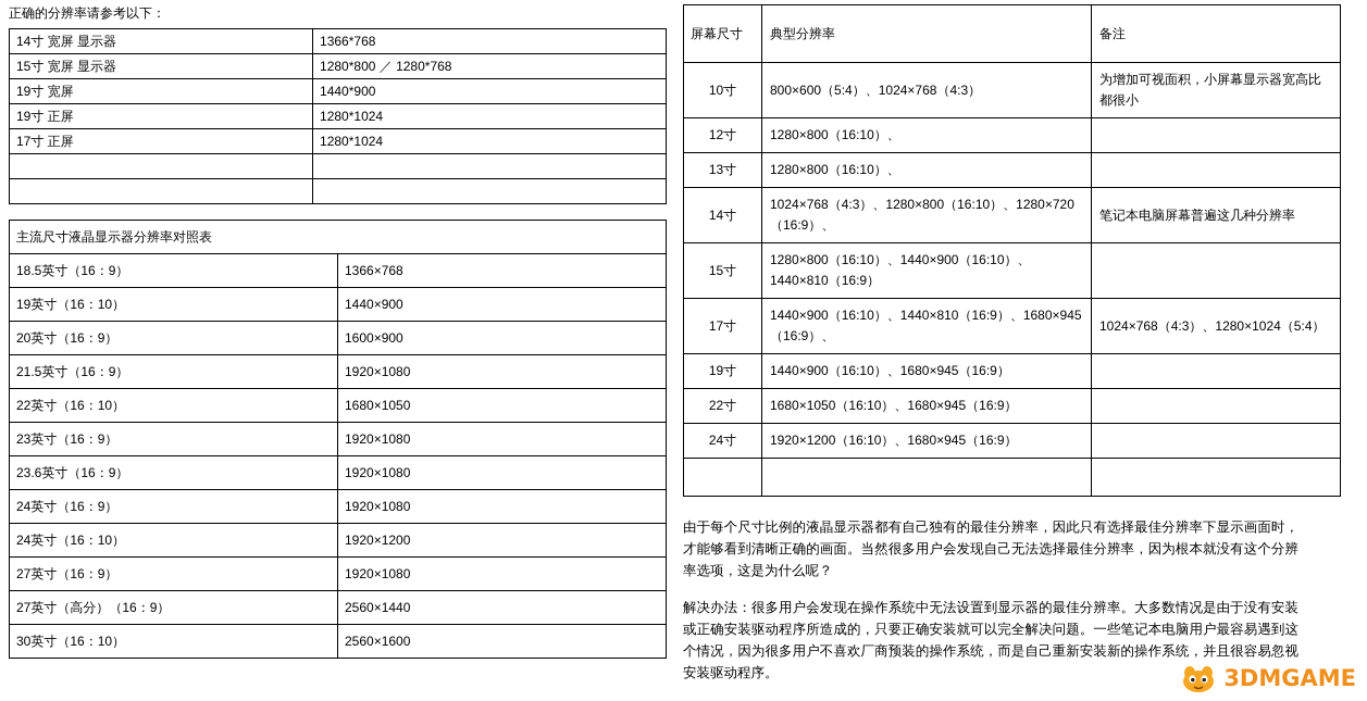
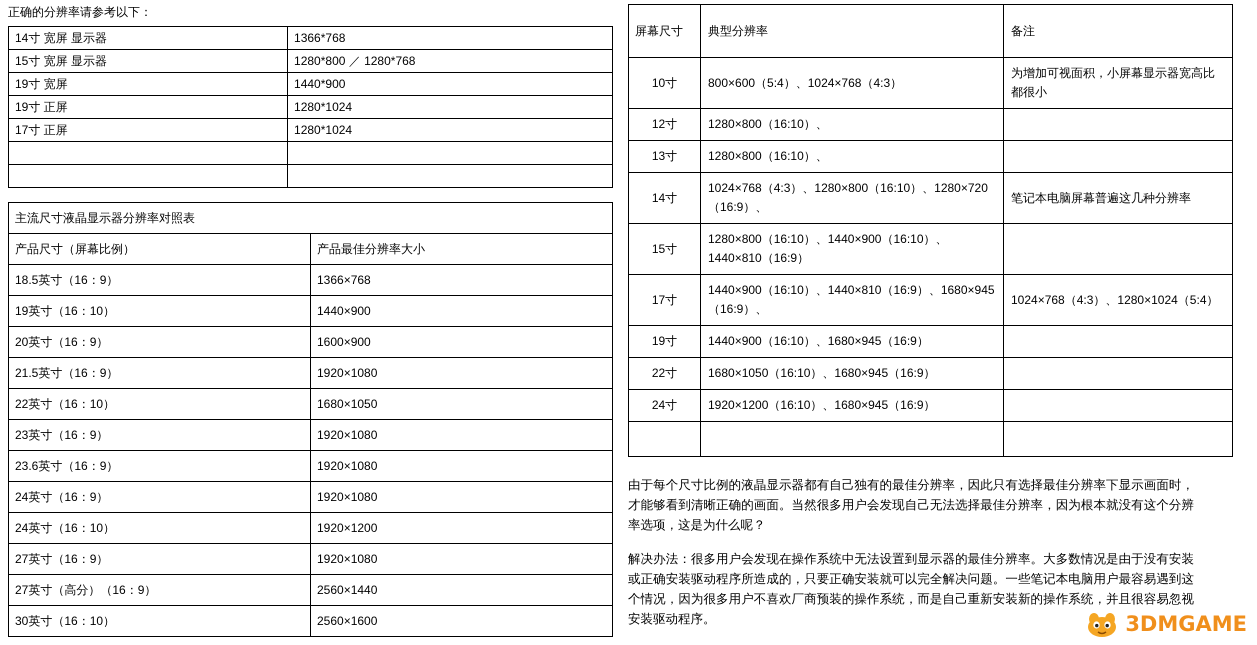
  正确的分辨率请参考以下：
  14寸 宽屏 显示器	1366*768
  15寸 宽屏 显示器	1280*800 ／ 1280*768
  19寸 宽屏	1440*900
  19寸 正屏	1280*1024
  17寸 正屏	1280*1024
  主流尺寸液晶显示器分辨率对照表
+ 产品尺寸（屏幕比例）	产品最佳分辨率大小
  18.5英寸（16：9）	1366×768
  19英寸（16：10）	1440×900
  20英寸（16：9）	1600×900
  21.5英寸（16：9）	1920×1080
  22英寸（16：10）	1680×1050
  23英寸（16：9）	1920×1080
  23.6英寸（16：9）	1920×1080
  24英寸（16：9）	1920×1080
  24英寸（16：10）	1920×1200
  27英寸（16：9）	1920×1080
  27英寸（高分）（16：9）	2560×1440
  30英寸（16：10）	2560×1600
  屏幕尺寸	典型分辨率	备注
  10寸	800×600（5:4）、1024×768（4:3）	为增加可视面积，小屏幕显示器宽高比都很小
  12寸	1280×800（16:10）、
  13寸	1280×800（16:10）、
  14寸	1024×768（4:3）、1280×800（16:10）、1280×720（16:9）、	笔记本电脑屏幕普遍这几种分辨率
  15寸	1280×800（16:10）、1440×900（16:10）、1440×810（16:9）
  17寸	1440×900（16:10）、1440×810（16:9）、1680×945（16:9）、	1024×768（4:3）、1280×1024（5:4）
  19寸	1440×900（16:10）、1680×945（16:9）
  22寸	1680×1050（16:10）、1680×945（16:9）
  24寸	1920×1200（16:10）、1680×945（16:9）
  由于每个尺寸比例的液晶显示器都有自己独有的最佳分辨率，因此只有选择最佳分辨率下显示画面时，才能够看到清晰正确的画面。当然很多用户会发现自己无法选择最佳分辨率，因为根本就没有这个分辨率选项，这是为什么呢？
  解决办法：很多用户会发现在操作系统中无法设置到显示器的最佳分辨率。大多数情况是由于没有安装或正确安装驱动程序所造成的，只要正确安装就可以完全解决问题。一些笔记本电脑用户最容易遇到这个情况，因为很多用户不喜欢厂商预装的操作系统，而是自己重新安装新的操作系统，并且很容易忽视安装驱动程序。
  3DMGAME
